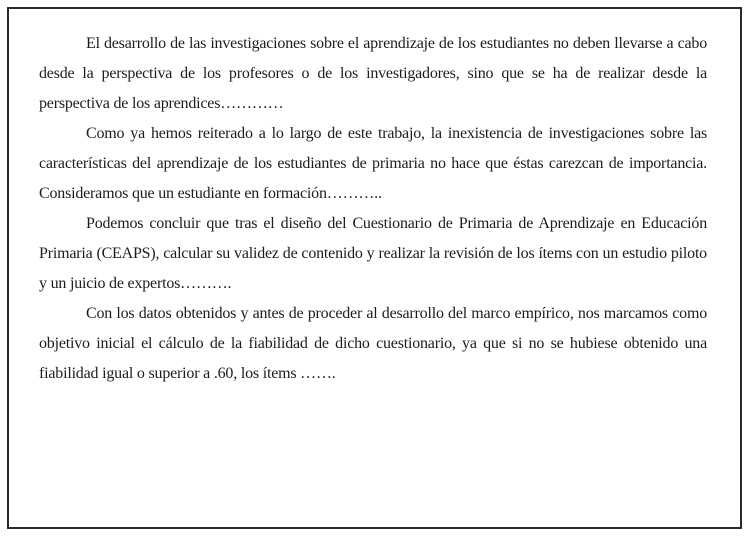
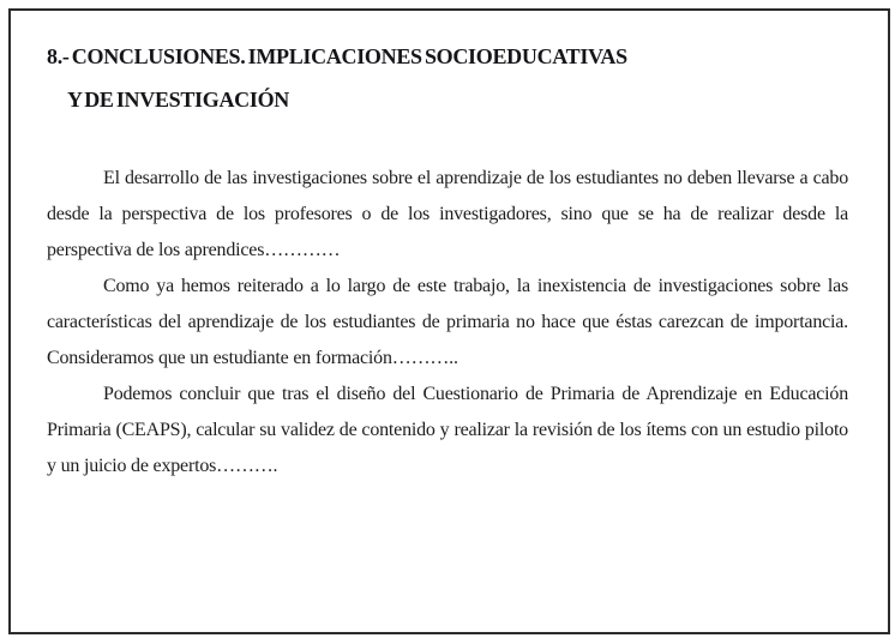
+ 8.- CONCLUSIONES. IMPLICACIONES SOCIOEDUCATIVAS
+ Y DE INVESTIGACIÓN
  El desarrollo de las investigaciones sobre el aprendizaje de los estudiantes no deben llevarse a cabo desde la perspectiva de los profesores o de los investigadores, sino que se ha de realizar desde la perspectiva de los aprendices…………
  Como ya hemos reiterado a lo largo de este trabajo, la inexistencia de investigaciones sobre las características del aprendizaje de los estudiantes de primaria no hace que éstas carezcan de importancia. Consideramos que un estudiante en formación………..
  Podemos concluir que tras el diseño del Cuestionario de Primaria de Aprendizaje en Educación Primaria (CEAPS), calcular su validez de contenido y realizar la revisión de los ítems con un estudio piloto y un juicio de expertos……….
- Con los datos obtenidos y antes de proceder al desarrollo del marco empírico, nos marcamos como objetivo inicial el cálculo de la fiabilidad de dicho cuestionario, ya que si no se hubiese obtenido una fiabilidad igual o superior a .60, los ítems …….
